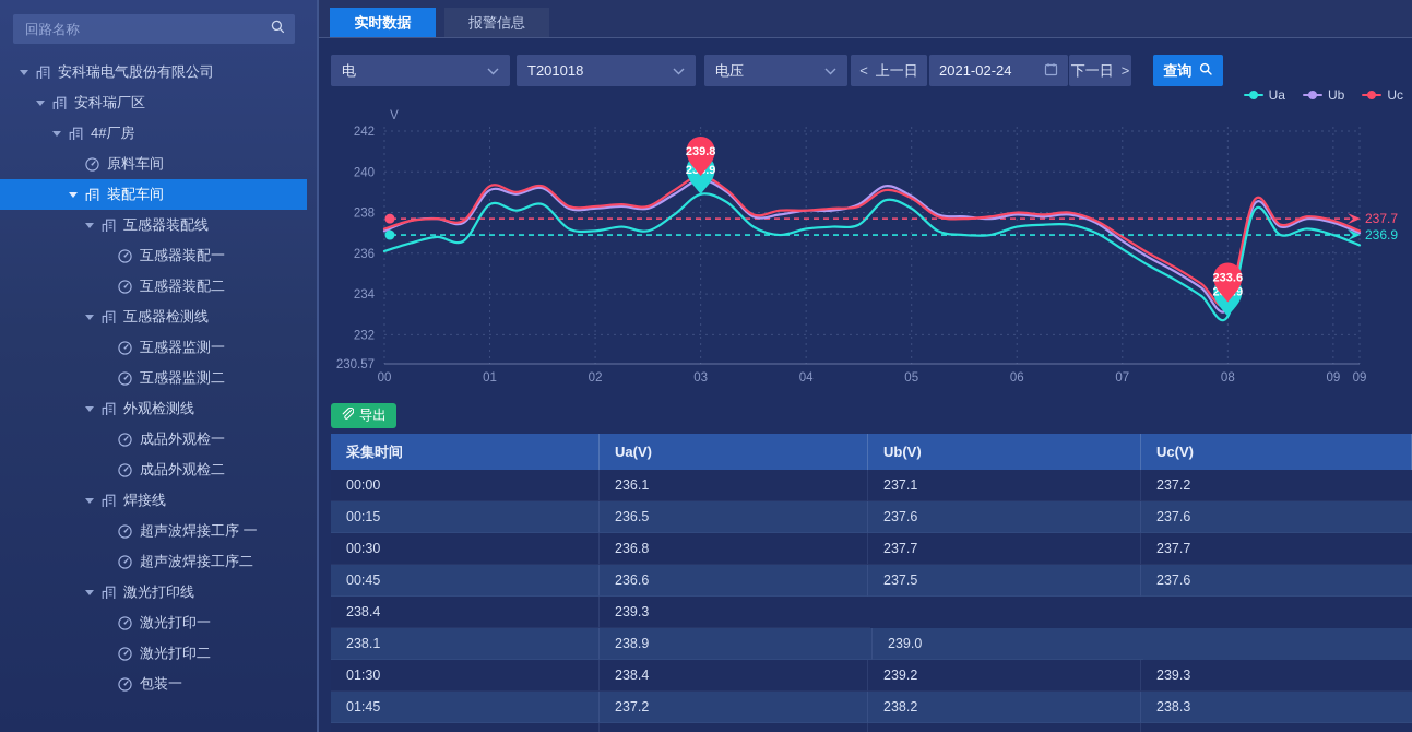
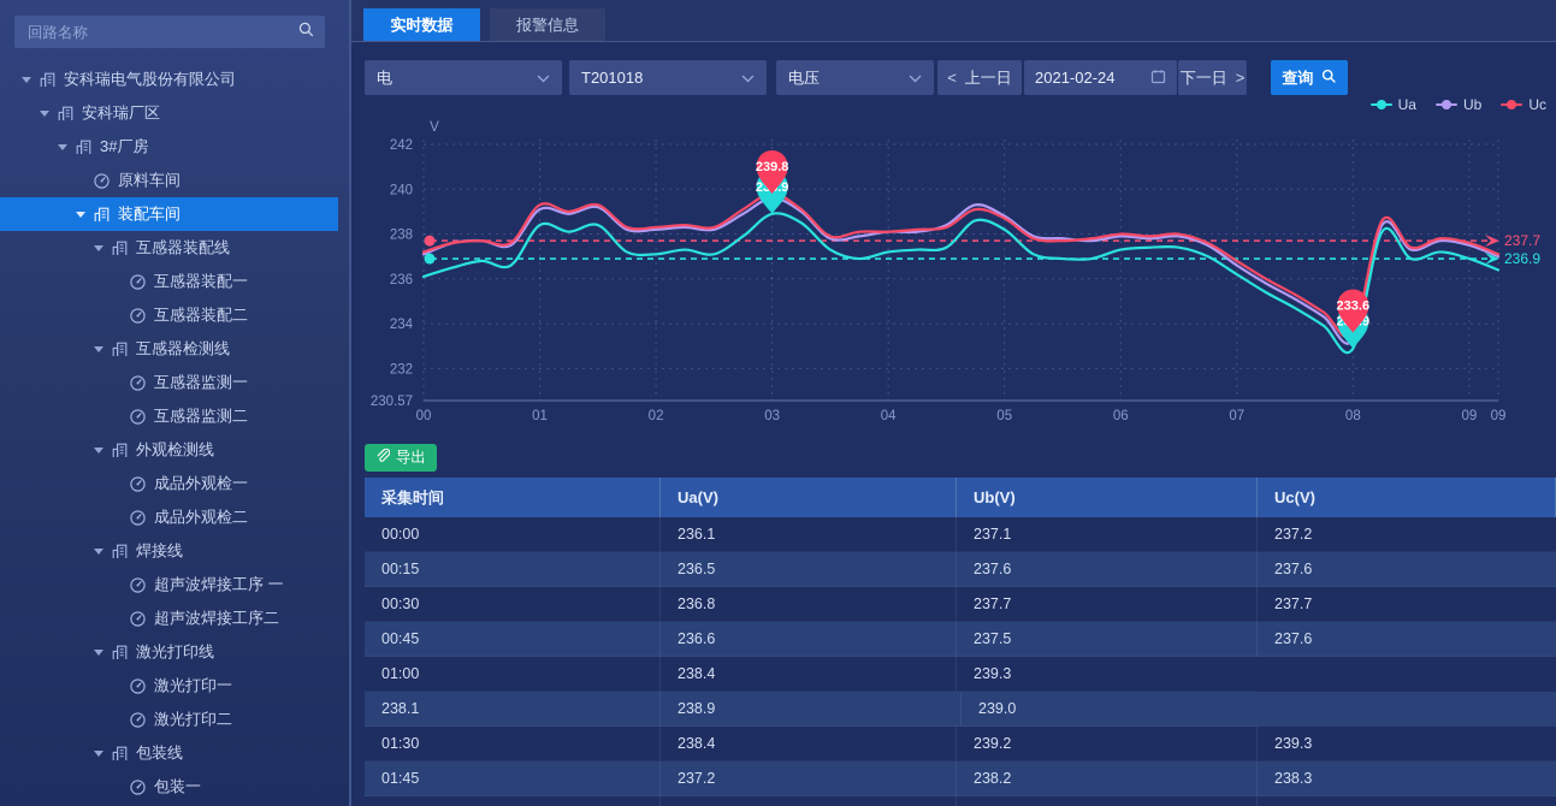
  回路名称
  安科瑞电气股份有限公司
  安科瑞厂区
- 4#厂房
+ 3#厂房
  原料车间
  装配车间
  互感器装配线
  互感器装配一
  互感器装配二
  互感器检测线
  互感器监测一
  互感器监测二
  外观检测线
  成品外观检一
  成品外观检二
  焊接线
  超声波焊接工序 一
  超声波焊接工序二
  激光打印线
  激光打印一
  激光打印二
+ 包装线
  包装一
  实时数据
  报警信息
  电
  T201018
  电压
  <
  上一日
  2021-02-24
  下一日
  >
  查询
  Ua
  Ub
  Uc
  242
  240
  238
  236
  234
  232
  230.57
  00
  01
  02
  03
  04
  05
  06
  07
  08
  09
  09
  V
  237.7
  236.9
  23.9
  239.8
  233.6
  导出
  采集时间
  Ua(V)
  Ub(V)
  Uc(V)
  00:00
  236.1
  237.1
  237.2
  00:15
  236.5
  237.6
  237.6
  00:30
  236.8
  237.7
  237.7
  00:45
  236.6
  237.5
  237.6
+ 01:00
  238.4
  239.3
  238.1
  238.9
  239.0
  01:30
  238.4
  239.2
  239.3
  01:45
  237.2
  238.2
  238.3
